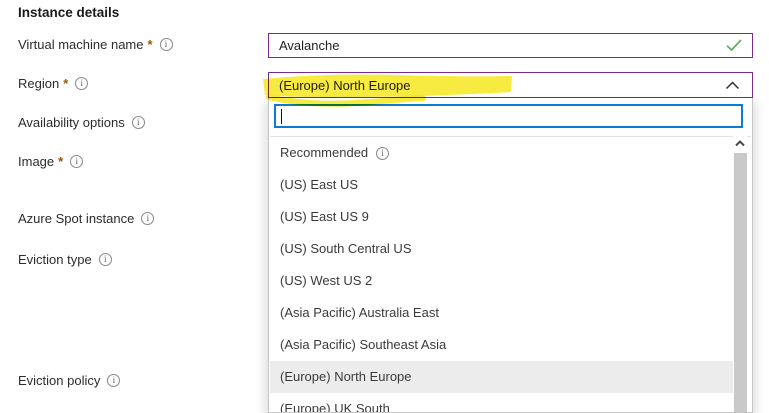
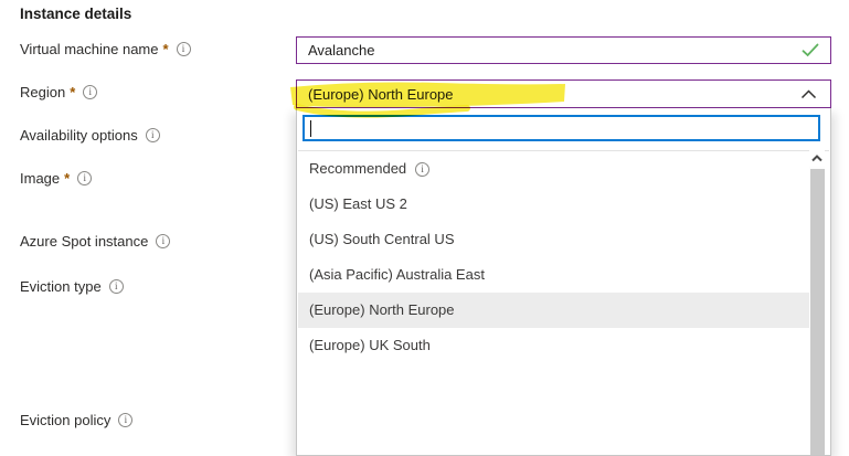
  Instance details
  Virtual machine name
  *
  i
  Region
  *
  i
  Availability options
  i
  Image
  *
  i
  Azure Spot instance
  i
  Eviction type
  i
  Eviction policy
  i
  Avalanche
  (Europe) North Europe
  Recommended
  i
- (US) East US
- (US) East US 9
+ (US) East US 2
  (US) South Central US
- (US) West US 2
  (Asia Pacific) Australia East
- (Asia Pacific) Southeast Asia
  (Europe) North Europe
  (Europe) UK South
